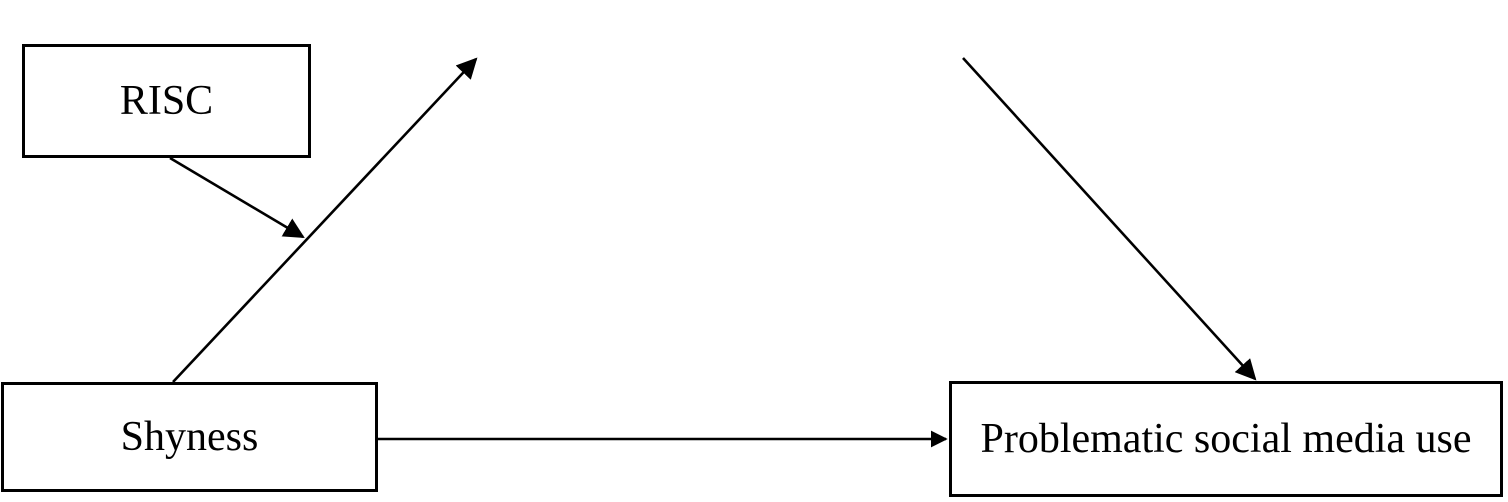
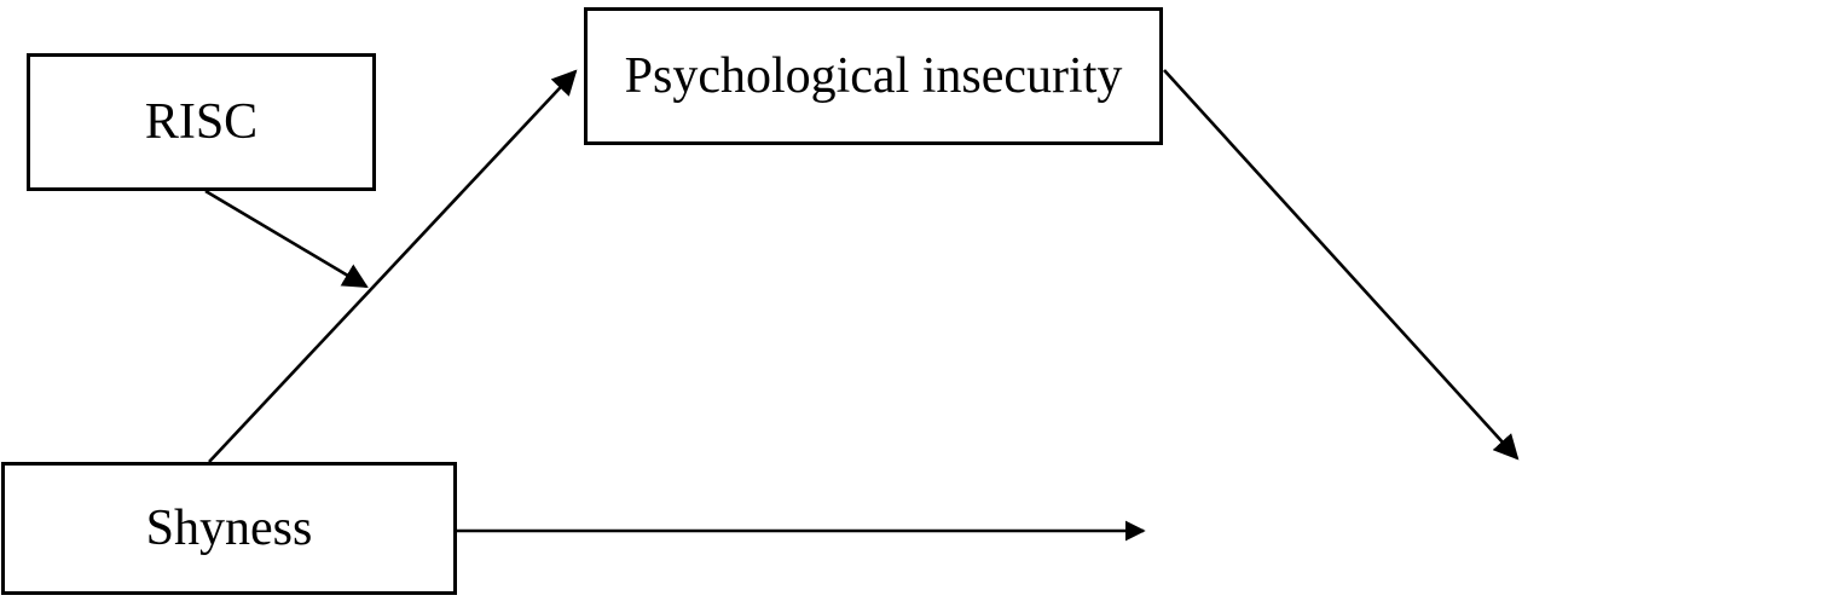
  RISC
+ Psychological insecurity
  Shyness
- Problematic social media use
